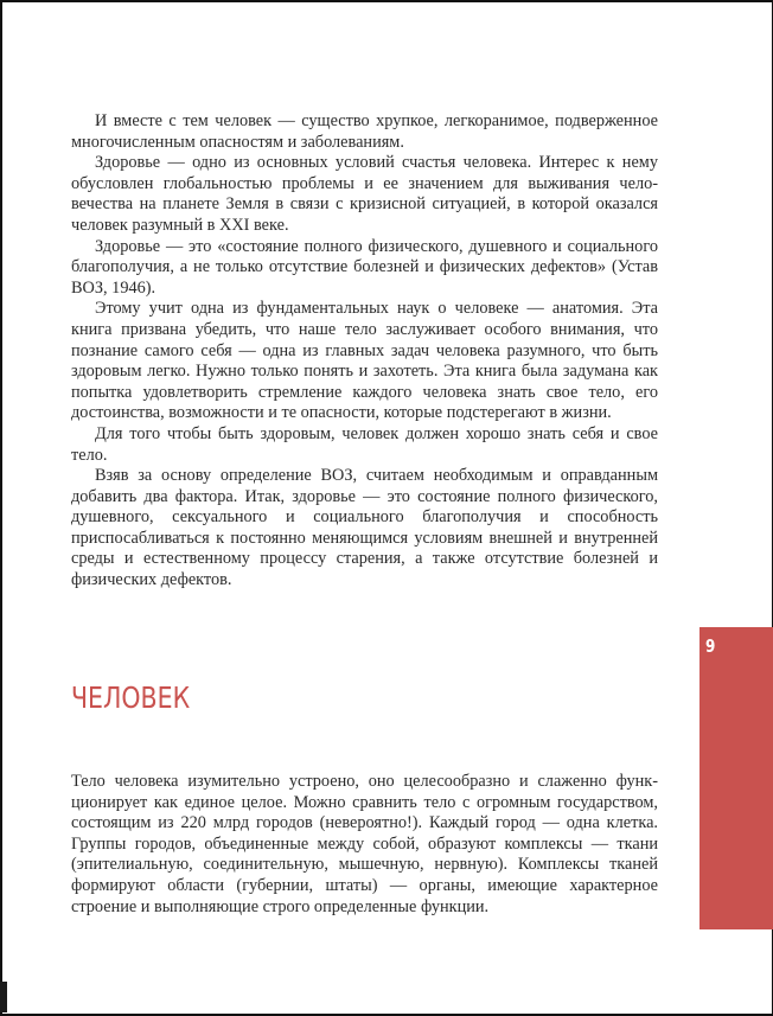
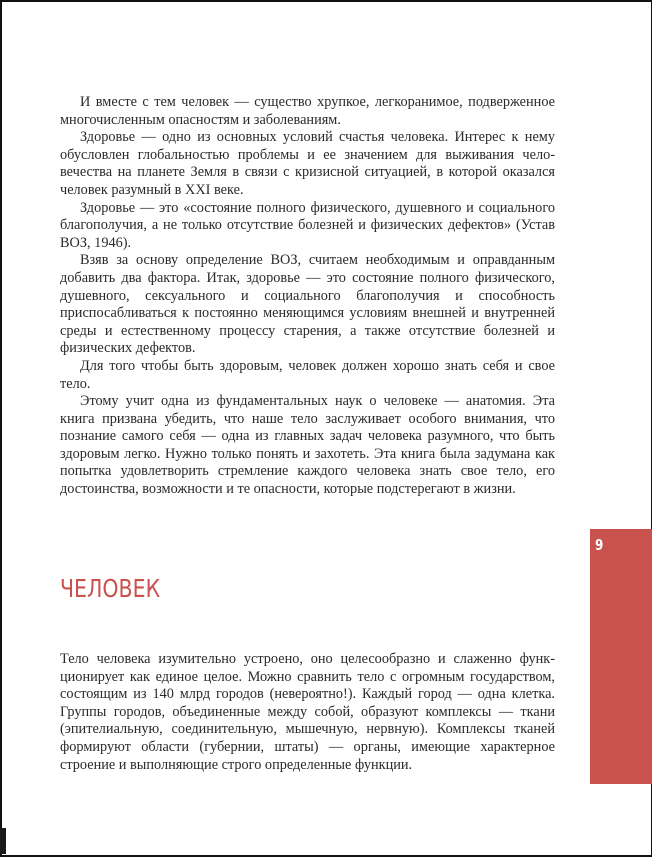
  И вместе с тем человек — существо хрупкое, легкоранимое, подвержен­ное многочисленным опасностям и заболеваниям.
  Здоровье — одно из основных условий счастья человека. Интерес к нему обусловлен глобальностью проблемы и ее значением для выживания чело­вечества на планете Земля в связи с кризисной ситуацией, в которой ока­зался человек разумный в XXI веке.
  Здоровье — это «состояние полного физического, душевного и социаль­ного благополучия, а не только отсутствие болезней и физических дефек­тов» (Устав ВОЗ, 1946).
- Этому учит одна из фундаментальных наук о человеке — анатомия. Эта книга призвана убедить, что наше тело заслуживает особого внимания, что познание самого себя — одна из главных задач человека разумного, что быть здоровым легко. Нужно только понять и захотеть. Эта книга была задумана как попытка удовлетворить стремление каждого человека знать свое тело, его достоинства, возможности и те опасности, которые подстере­гают в жизни.
+ Взяв за основу определение ВОЗ, считаем необходимым и оправданным добавить два фактора. Итак, здоровье — это состояние полного физиче­ского, душевного, сексуального и социального благополучия и способность приспосабливаться к постоянно меняющимся условиям внешней и вну­тренней среды и естественному процессу старения, а также отсутствие бо­лезней и физических дефектов.
  Для того чтобы быть здоровым, человек должен хорошо знать себя и свое тело.
- Взяв за основу определение ВОЗ, считаем необходимым и оправданным добавить два фактора. Итак, здоровье — это состояние полного физиче­ского, душевного, сексуального и социального благополучия и способность приспосабливаться к постоянно меняющимся условиям внешней и вну­тренней среды и естественному процессу старения, а также отсутствие бо­лезней и физических дефектов.
+ Этому учит одна из фундаментальных наук о человеке — анатомия. Эта книга призвана убедить, что наше тело заслуживает особого внимания, что познание самого себя — одна из главных задач человека разумного, что быть здоровым легко. Нужно только понять и захотеть. Эта книга была задумана как попытка удовлетворить стремление каждого человека знать свое тело, его достоинства, возможности и те опасности, которые подстере­гают в жизни.
  ЧЕЛОВЕК
- Тело человека изумительно устроено, оно целесообразно и слаженно функ­ционирует как единое целое. Можно сравнить тело с огромным государ­ством, состоящим из 220 млрд городов (невероятно!). Каждый город — одна клетка. Группы городов, объединенные между собой, образуют комплек­сы — ткани (эпителиальную, соединительную, мышечную, нервную). Комплексы тканей формируют области (губернии, штаты) — органы, имею­щие характерное строение и выполняющие строго определенные функции.
+ Тело человека изумительно устроено, оно целесообразно и слаженно функ­ционирует как единое целое. Можно сравнить тело с огромным государ­ством, состоящим из 140 млрд городов (невероятно!). Каждый город — одна клетка. Группы городов, объединенные между собой, образуют комплек­сы — ткани (эпителиальную, соединительную, мышечную, нервную). Комплексы тканей формируют области (губернии, штаты) — органы, имею­щие характерное строение и выполняющие строго определенные функции.
  9
